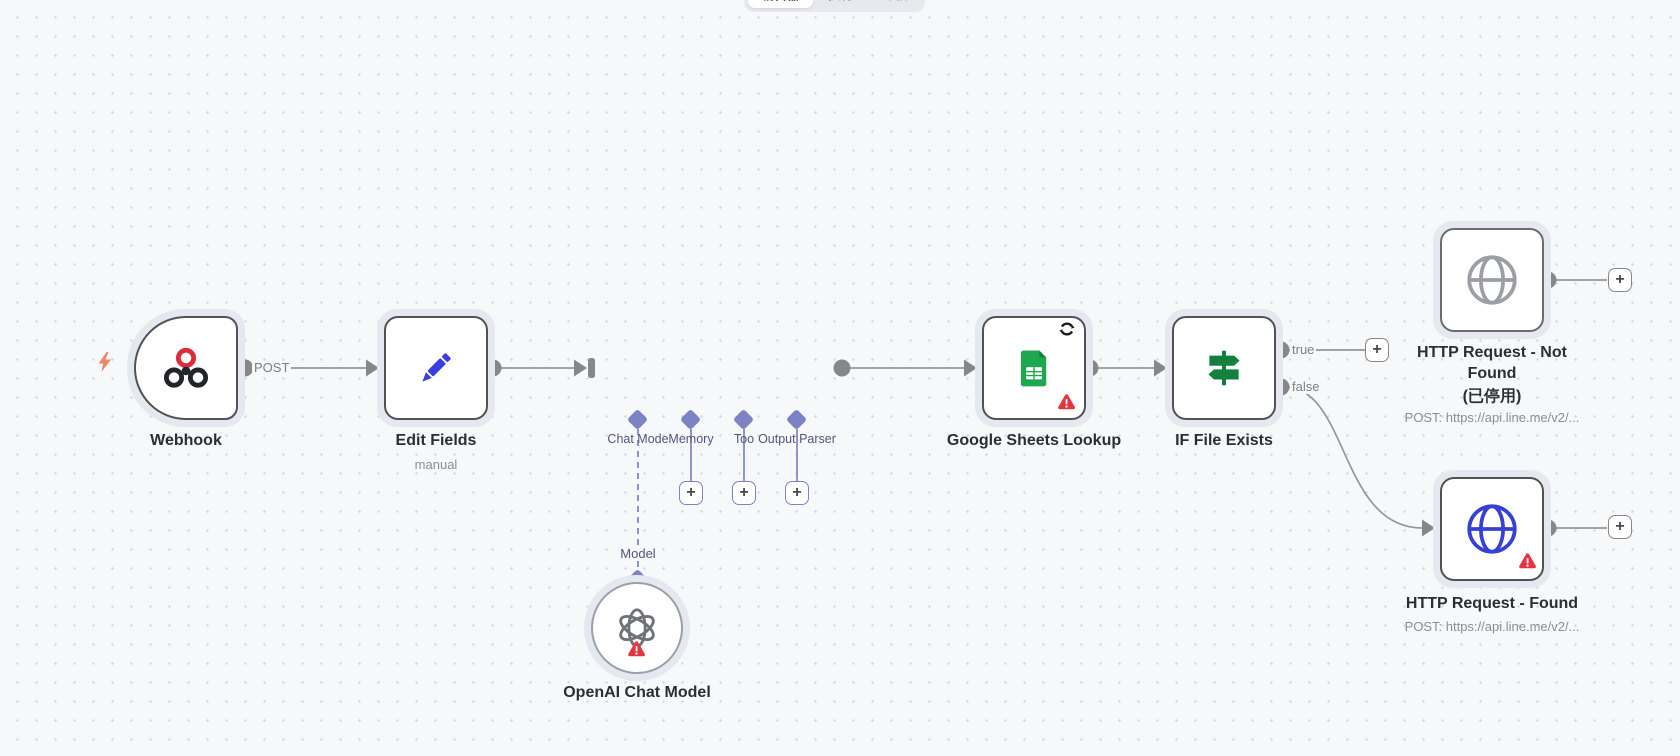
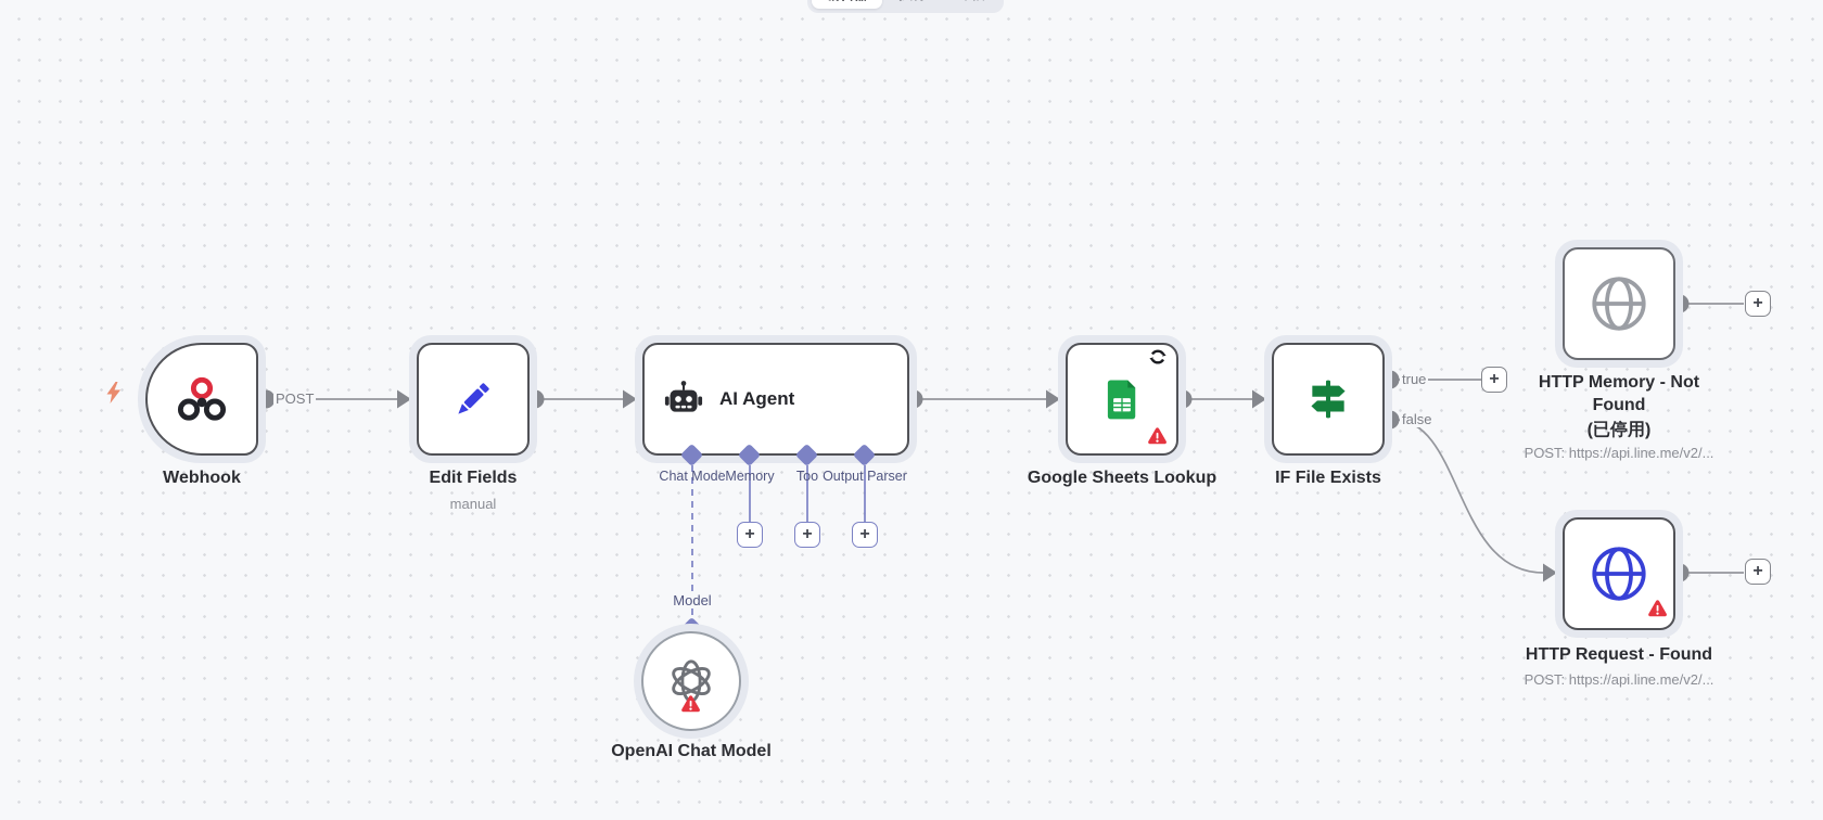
  Webhook
  POST
  Edit Fields
  manual
+ AI Agent
  Chat Mode
  Memory
  Too
  Output Parser
  +
  +
  +
  Model
  OpenAI Chat Model
  Google Sheets Lookup
  IF File Exists
  true
  false
  +
  +
- HTTP Request - Not Found
+ HTTP Memory - Not Found
  (已停用)
  POST: https://api.line.me/v2/...
  +
  HTTP Request - Found
  POST: https://api.line.me/v2/...
